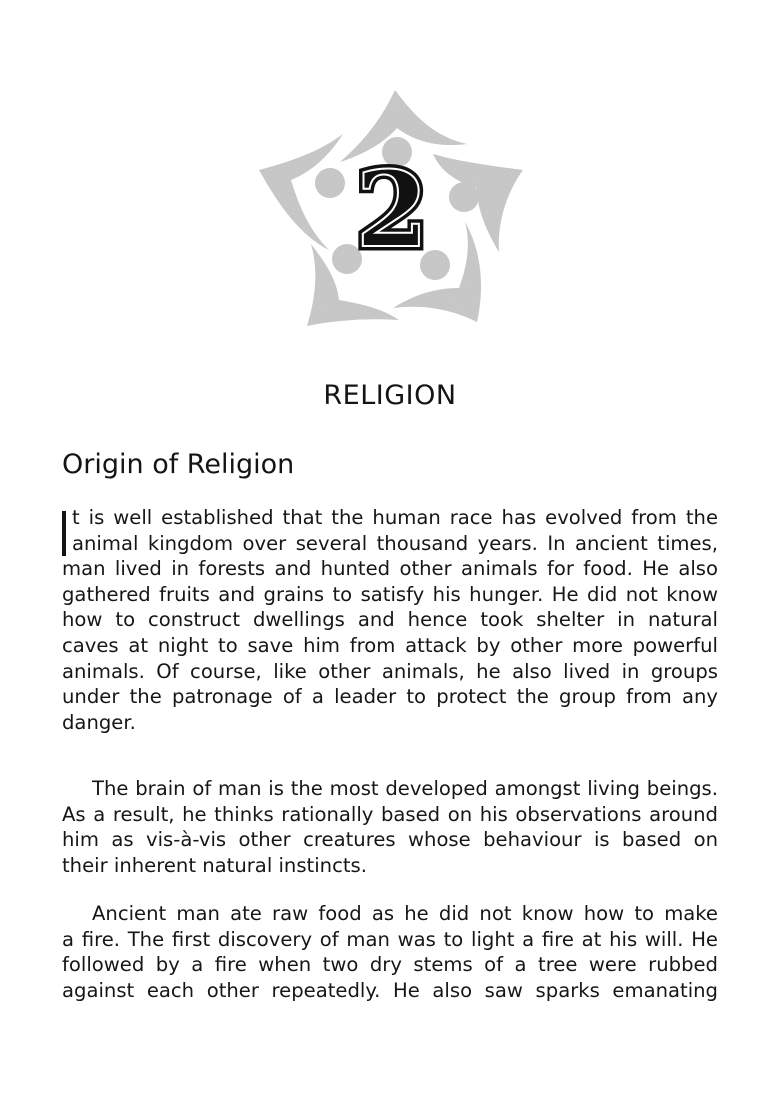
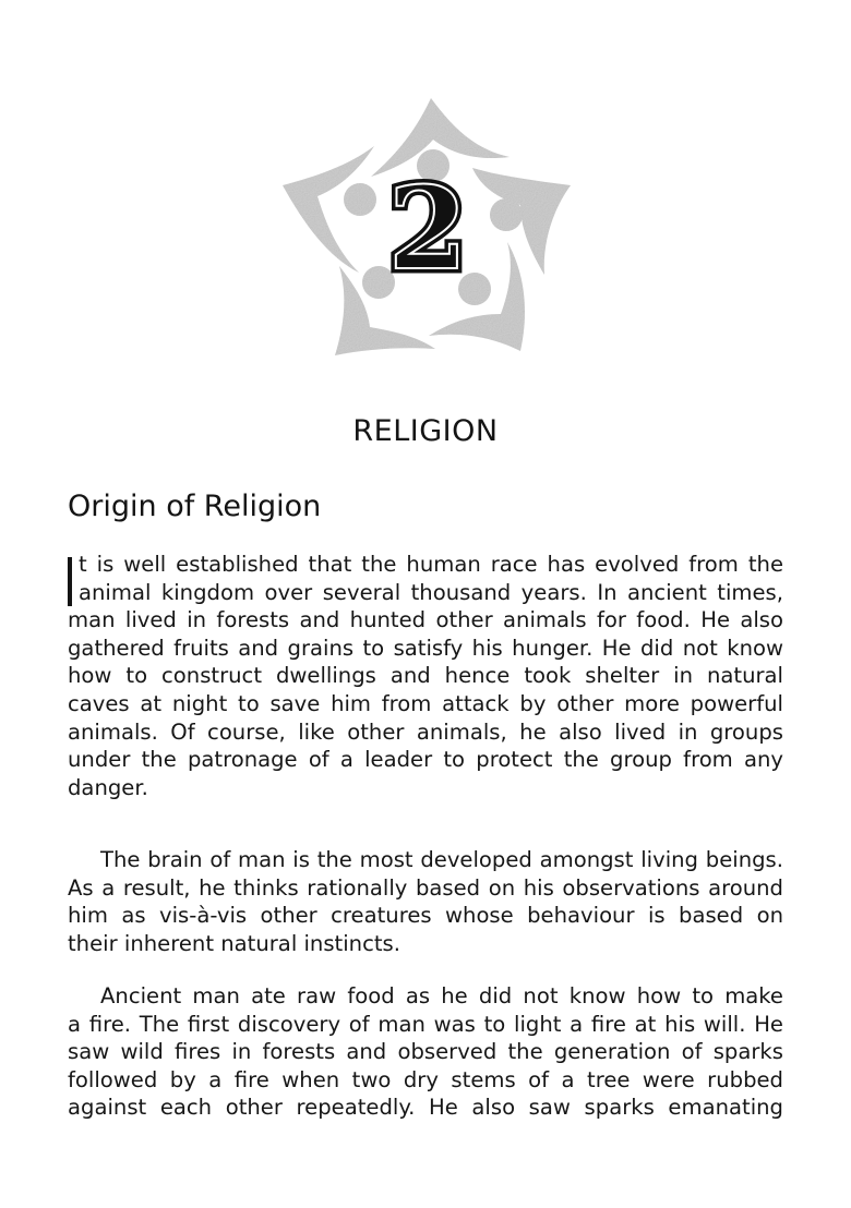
  2
  RELIGION
  Origin of Religion
  t is well established that the human race has evolved from the
  animal kingdom over several thousand years. In ancient times,
  man lived in forests and hunted other animals for food. He also
  gathered fruits and grains to satisfy his hunger. He did not know
  how to construct dwellings and hence took shelter in natural
  caves at night to save him from attack by other more powerful
  animals. Of course, like other animals, he also lived in groups
  under the patronage of a leader to protect the group from any
  danger.
  The brain of man is the most developed amongst living beings.
  As a result, he thinks rationally based on his observations around
  him as vis-à-vis other creatures whose behaviour is based on
  their inherent natural instincts.
  Ancient man ate raw food as he did not know how to make
  a fire. The first discovery of man was to light a fire at his will. He
+ saw wild fires in forests and observed the generation of sparks
  followed by a fire when two dry stems of a tree were rubbed
  against each other repeatedly. He also saw sparks emanating
